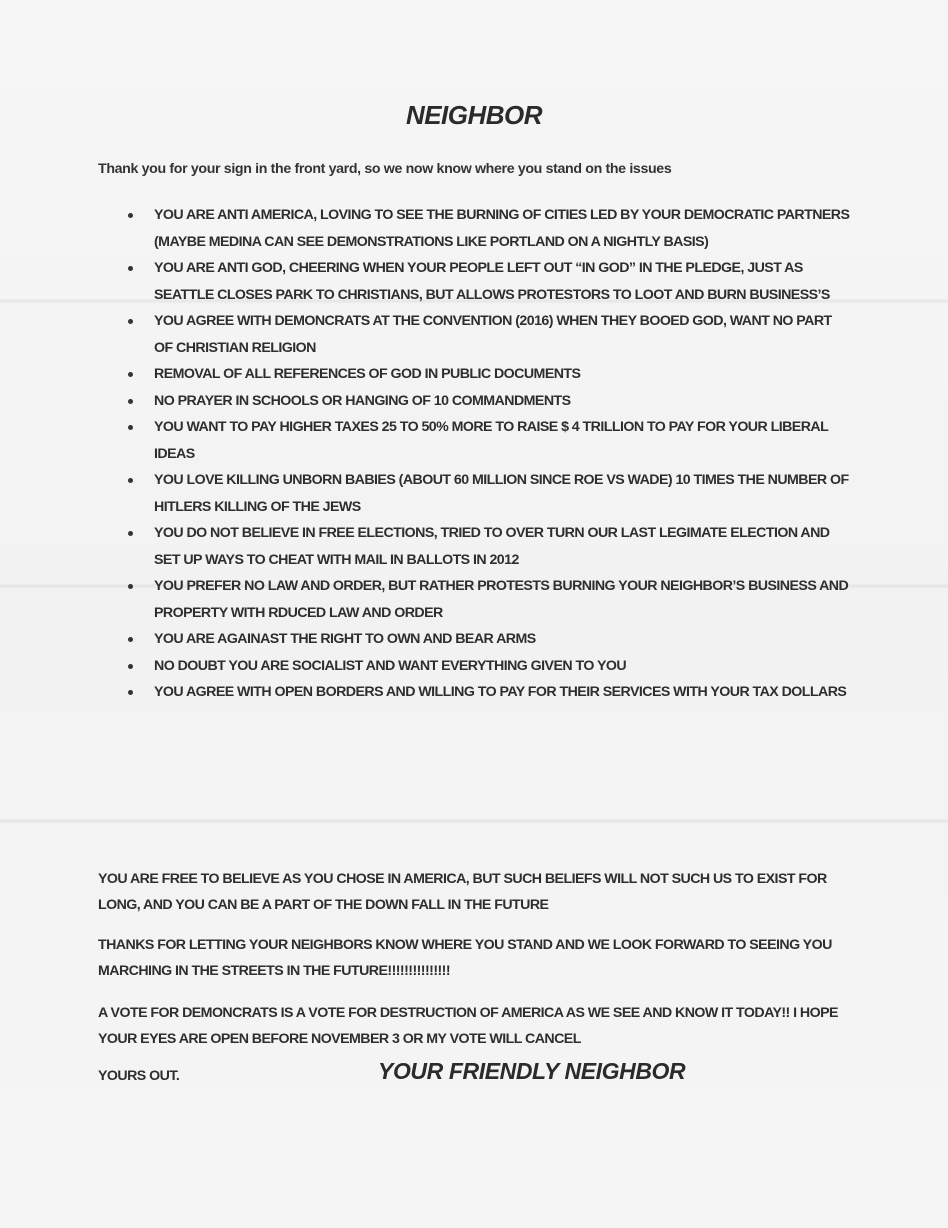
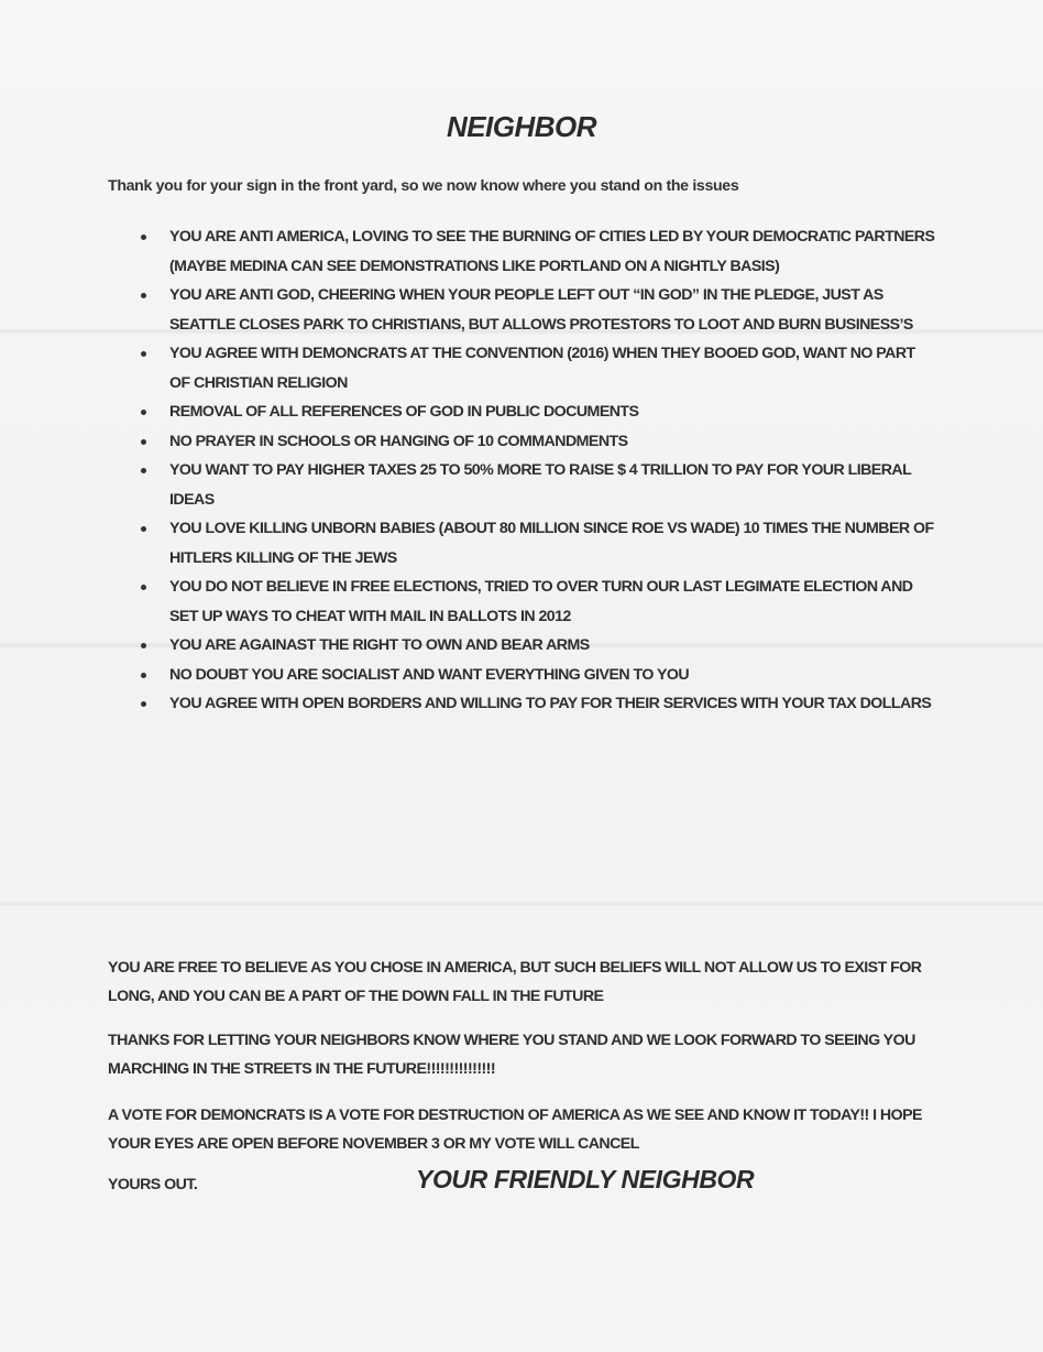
  NEIGHBOR
  Thank you for your sign in the front yard, so we now know where you stand on the issues
  YOU ARE ANTI AMERICA, LOVING TO SEE THE BURNING OF CITIES LED BY YOUR DEMOCRATIC PARTNERS (MAYBE MEDINA CAN SEE DEMONSTRATIONS LIKE PORTLAND ON A NIGHTLY BASIS)
  YOU ARE ANTI GOD, CHEERING WHEN YOUR PEOPLE LEFT OUT “IN GOD” IN THE PLEDGE, JUST AS SEATTLE CLOSES PARK TO CHRISTIANS, BUT ALLOWS PROTESTORS TO LOOT AND BURN BUSINESS’S
  YOU AGREE WITH DEMONCRATS AT THE CONVENTION (2016) WHEN THEY BOOED GOD, WANT NO PART OF CHRISTIAN RELIGION
  REMOVAL OF ALL REFERENCES OF GOD IN PUBLIC DOCUMENTS
  NO PRAYER IN SCHOOLS OR HANGING OF 10 COMMANDMENTS
  YOU WANT TO PAY HIGHER TAXES 25 TO 50% MORE TO RAISE $ 4 TRILLION TO PAY FOR YOUR LIBERAL IDEAS
- YOU LOVE KILLING UNBORN BABIES (ABOUT 60 MILLION SINCE ROE VS WADE) 10 TIMES THE NUMBER OF HITLERS KILLING OF THE JEWS
+ YOU LOVE KILLING UNBORN BABIES (ABOUT 80 MILLION SINCE ROE VS WADE) 10 TIMES THE NUMBER OF HITLERS KILLING OF THE JEWS
  YOU DO NOT BELIEVE IN FREE ELECTIONS, TRIED TO OVER TURN OUR LAST LEGIMATE ELECTION AND SET UP WAYS TO CHEAT WITH MAIL IN BALLOTS IN 2012
- YOU PREFER NO LAW AND ORDER, BUT RATHER PROTESTS BURNING YOUR NEIGHBOR’S BUSINESS AND PROPERTY WITH RDUCED LAW AND ORDER
  YOU ARE AGAINAST THE RIGHT TO OWN AND BEAR ARMS
  NO DOUBT YOU ARE SOCIALIST AND WANT EVERYTHING GIVEN TO YOU
  YOU AGREE WITH OPEN BORDERS AND WILLING TO PAY FOR THEIR SERVICES WITH YOUR TAX DOLLARS
- YOU ARE FREE TO BELIEVE AS YOU CHOSE IN AMERICA, BUT SUCH BELIEFS WILL NOT SUCH US TO EXIST FOR LONG, AND YOU CAN BE A PART OF THE DOWN FALL IN THE FUTURE
+ YOU ARE FREE TO BELIEVE AS YOU CHOSE IN AMERICA, BUT SUCH BELIEFS WILL NOT ALLOW US TO EXIST FOR LONG, AND YOU CAN BE A PART OF THE DOWN FALL IN THE FUTURE
  THANKS FOR LETTING YOUR NEIGHBORS KNOW WHERE YOU STAND AND WE LOOK FORWARD TO SEEING YOU MARCHING IN THE STREETS IN THE FUTURE!!!!!!!!!!!!!!!
  A VOTE FOR DEMONCRATS IS A VOTE FOR DESTRUCTION OF AMERICA AS WE SEE AND KNOW IT TODAY!! I HOPE YOUR EYES ARE OPEN BEFORE NOVEMBER 3 OR MY VOTE WILL CANCEL
  YOURS OUT.
  YOUR FRIENDLY NEIGHBOR
